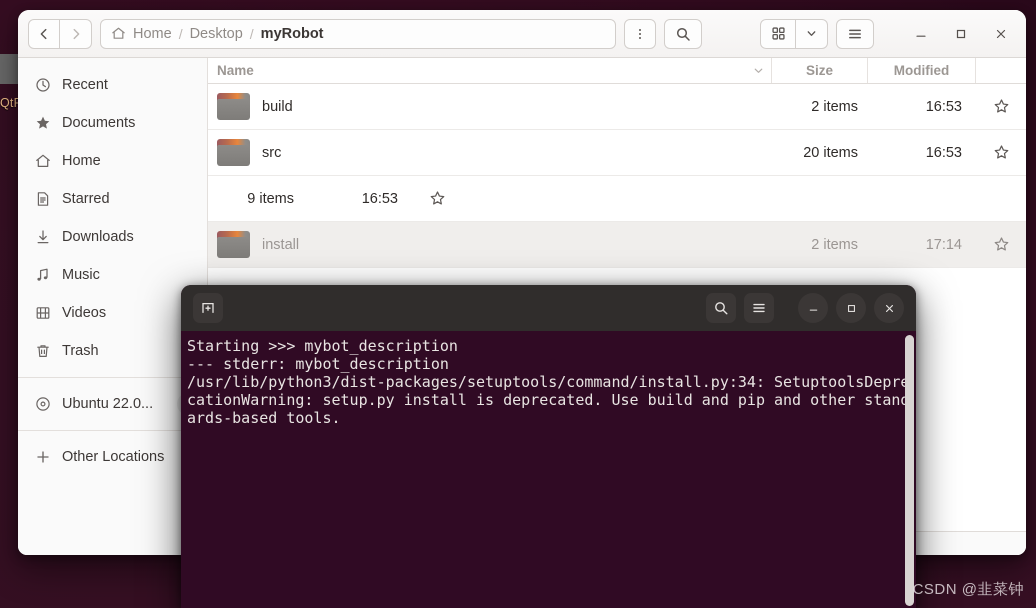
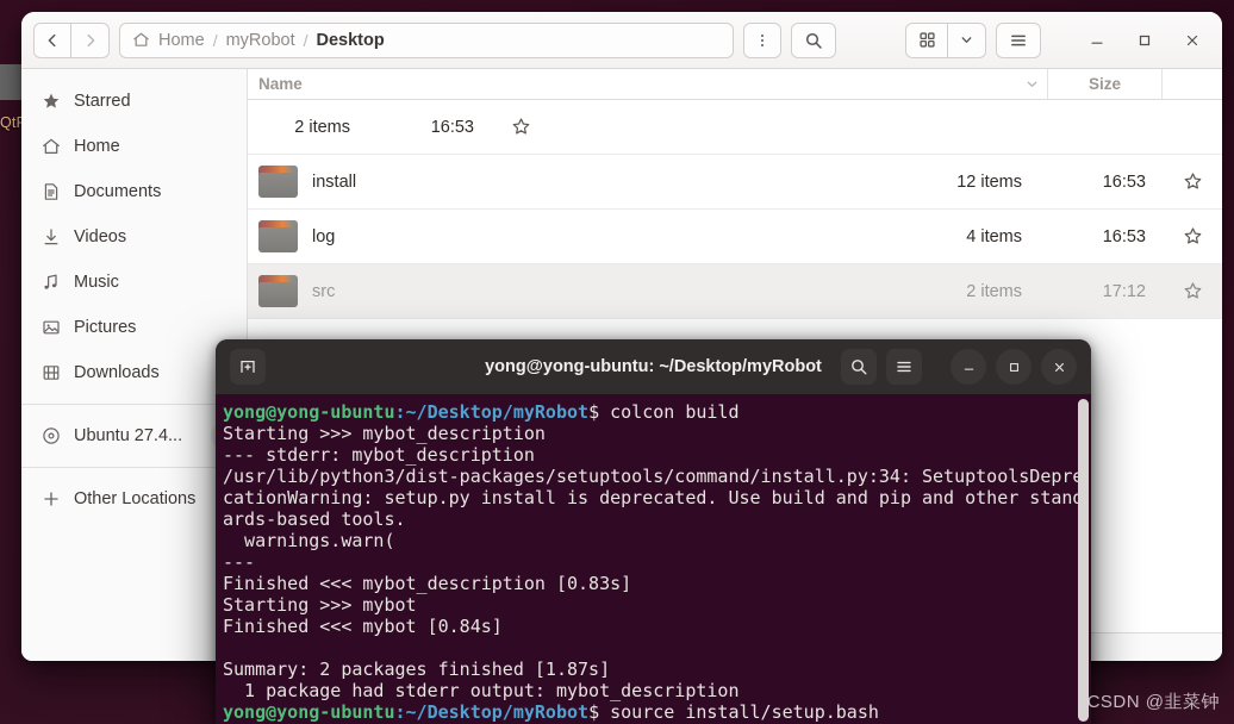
  Home
  /
- Desktop
+ myRobot
  /
- myRobot
+ Desktop
- Recent
- Documents
+ Starred
  Home
- Starred
+ Documents
- Downloads
+ Videos
  Music
+ Pictures
- Videos
+ Downloads
- Trash
- Ubuntu 22.0...
+ Ubuntu 27.4...
  Other Locations
  Name
  Size
- Modified
- build
  2 items
  16:53
- src
+ install
- 20 items
+ 12 items
  16:53
+ log
- 9 items
+ 4 items
  16:53
- install
+ src
  2 items
- 17:14
+ 17:12
+ yong@yong-ubuntu: ~/Desktop/myRobot
+ yong@yong-ubuntu:~/Desktop/myRobot$ colcon build
  Starting >>> mybot_description
  --- stderr: mybot_description
  /usr/lib/python3/dist-packages/setuptools/command/install.py:34: SetuptoolsDepr
  cationWarning: setup.py install is deprecated. Use build and pip and other stan
  ards-based tools.
+ warnings.warn(
+ ---
+ Finished <<< mybot_description [0.83s]
+ Starting >>> mybot
+ Finished <<< mybot [0.84s]
+ Summary: 2 packages finished [1.87s]
+ 1 package had stderr output: mybot_description
+ yong@yong-ubuntu:~/Desktop/myRobot$ source install/setup.bash
  CSDN @韭菜钟
